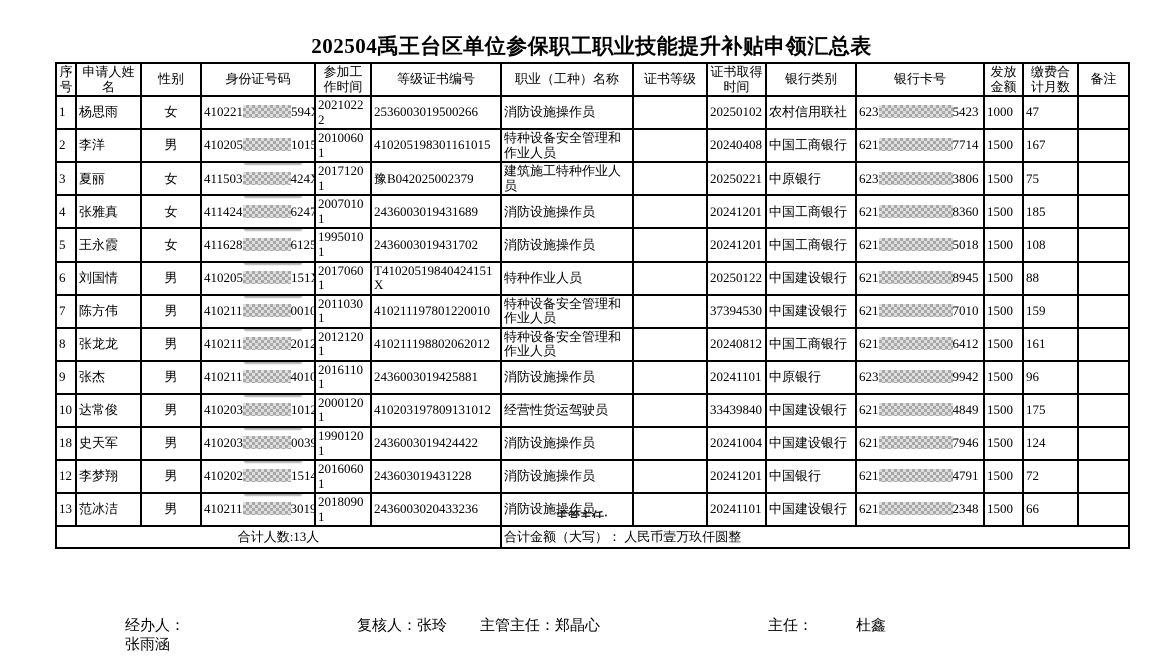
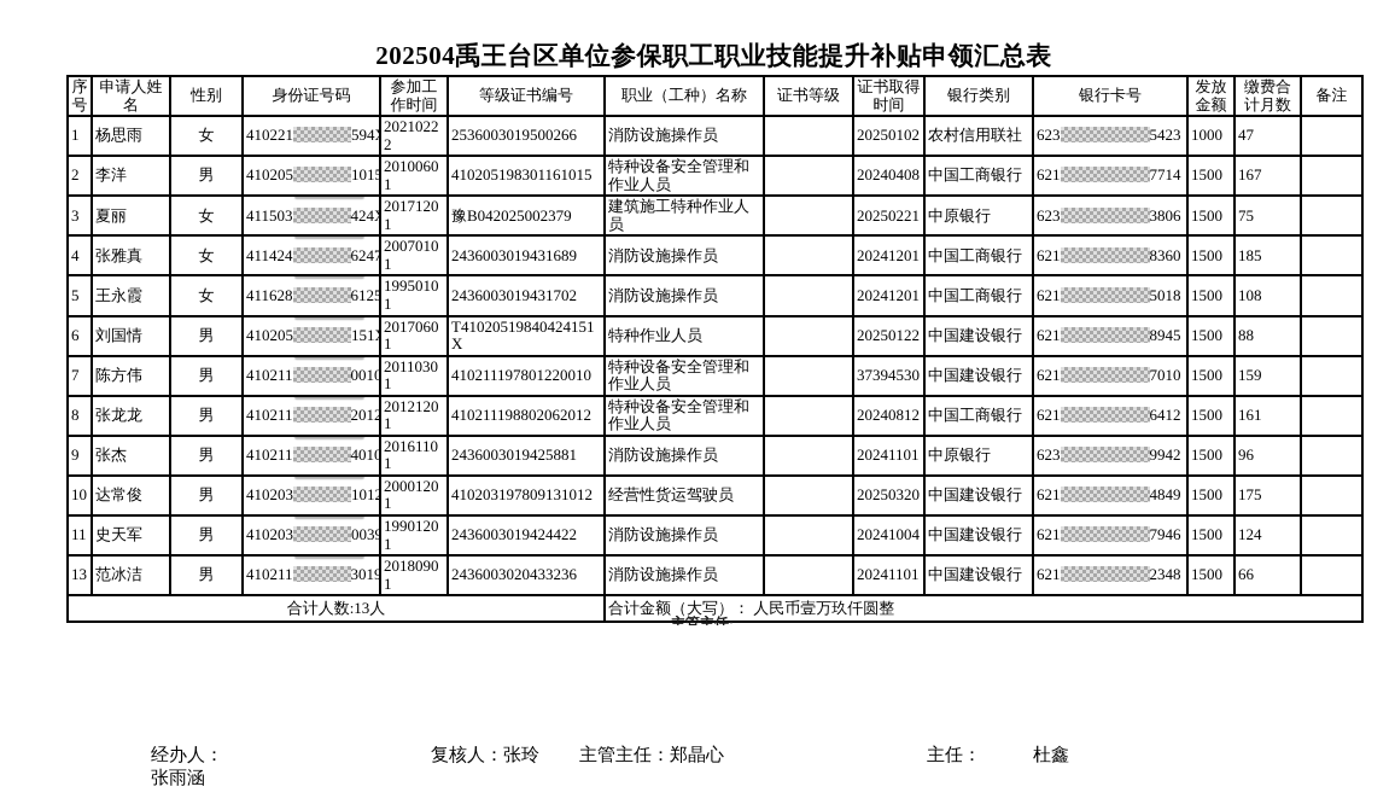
  202504禹王台区单位参保职工职业技能提升补贴申领汇总表
  序号	申请人姓名	性别	身份证号码	参加工作时间	等级证书编号	职业（工种）名称	证书等级	证书取得时间	银行类别	银行卡号	发放金额	缴费合计月数	备注
  1	杨思雨	女	410221 594	20210222	2536003019500266	消防设施操作员		20250102	农村信用联社	623 5423	1000	47
  2	李洋	男	410205 1015	20100601	410205198301161015	特种设备安全管理和作业人员		20240408	中国工商银行	621 7714	1500	167
  3	夏丽	女	411503 424	20171201	豫B042025002379	建筑施工特种作业人员		20250221	中原银行	623 3806	1500	75
  4	张雅真	女	411424 6247	20070101	2436003019431689	消防设施操作员		20241201	中国工商银行	621 8360	1500	185
  5	王永霞	女	411628 6125	19950101	2436003019431702	消防设施操作员		20241201	中国工商银行	621 5018	1500	108
  6	刘国情	男	410205 151	20170601	T41020519840424151X	特种作业人员		20250122	中国建设银行	621 8945	1500	88
  7	陈方伟	男	410211 0010	20110301	410211197801220010	特种设备安全管理和作业人员		37394530	中国建设银行	621 7010	1500	159
  8	张龙龙	男	410211 2012	20121201	410211198802062012	特种设备安全管理和作业人员		20240812	中国工商银行	621 6412	1500	161
  9	张杰	男	410211 4010	20161101	2436003019425881	消防设施操作员		20241101	中原银行	623 9942	1500	96
- 10	达常俊	男	410203 1012	20001201	410203197809131012	经营性货运驾驶员		33439840	中国建设银行	621 4849	1500	175
+ 10	达常俊	男	410203 1012	20001201	410203197809131012	经营性货运驾驶员		20250320	中国建设银行	621 4849	1500	175
- 18	史天军	男	410203 0039	19901201	2436003019424422	消防设施操作员		20241004	中国建设银行	621 7946	1500	124
+ 11	史天军	男	410203 0039	19901201	2436003019424422	消防设施操作员		20241004	中国建设银行	621 7946	1500	124
- 12	李梦翔	男	410202 1514	20160601	243603019431228	消防设施操作员		20241201	中国银行	621 4791	1500	72
  13	范冰洁	男	410211 3019	20180901	2436003020433236	消防设施操作员		20241101	中国建设银行	621 2348	1500	66
  合计人数:13人	合计金额（大写）： 人民币壹万玖仟圆整
  主管主任:
  经办人：
  张雨涵
  复核人：张玲
  主管主任：郑晶心
  主任：
  杜鑫
